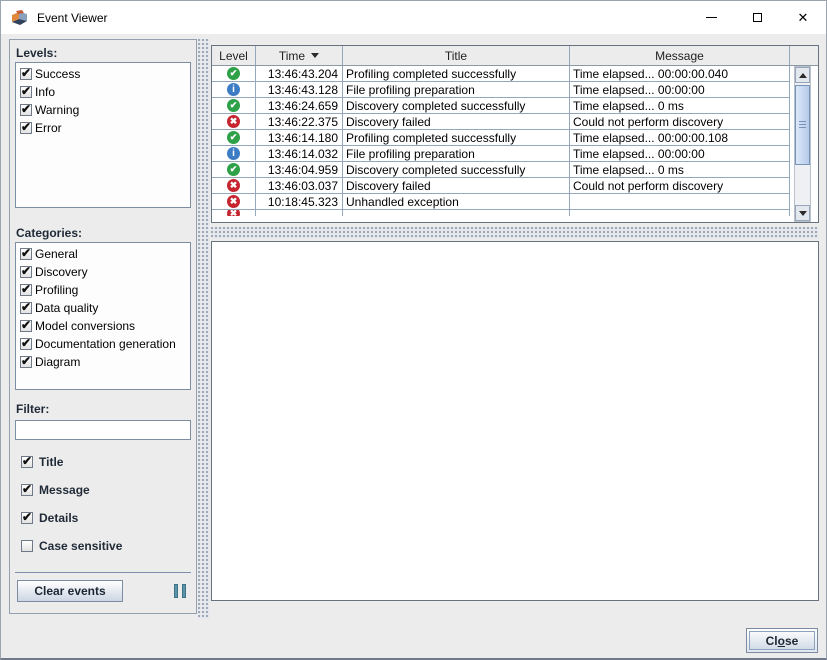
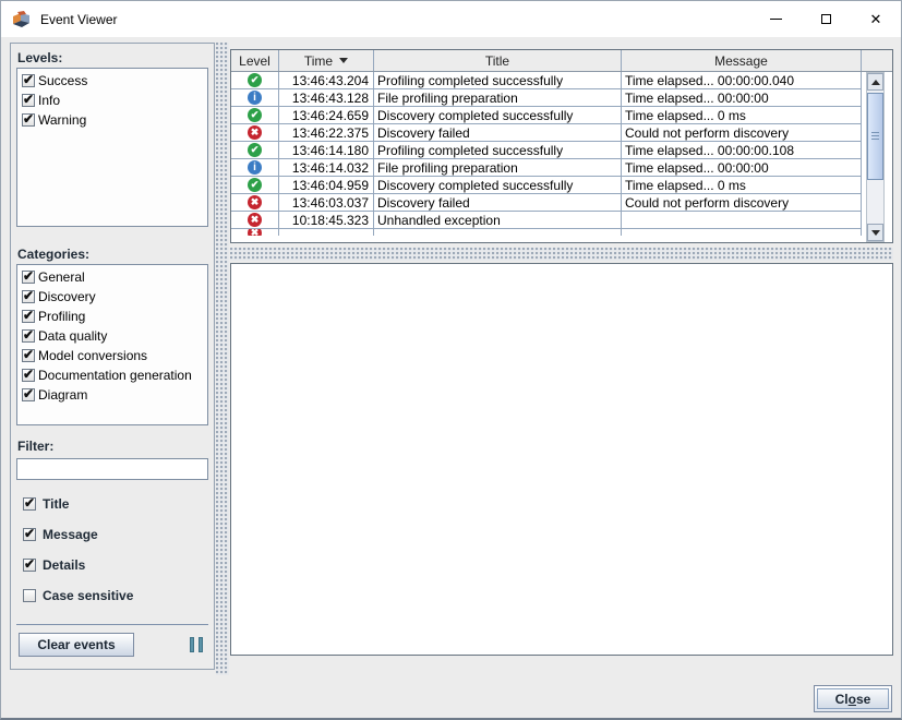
  Event Viewer
  ✕
  Levels:
  Success
  Info
  Warning
- Error
  Categories:
  General
  Discovery
  Profiling
  Data quality
  Model conversions
  Documentation generation
  Diagram
  Filter:
  Title
  Message
  Details
  Case sensitive
  Clear events
  Level
  Time
  Title
  Message
  13:46:43.204
  Profiling completed successfully
  Time elapsed... 00:00:00.040
  13:46:43.128
  File profiling preparation
  Time elapsed... 00:00:00
  13:46:24.659
  Discovery completed successfully
  Time elapsed... 0 ms
  13:46:22.375
  Discovery failed
  Could not perform discovery
  13:46:14.180
  Profiling completed successfully
  Time elapsed... 00:00:00.108
  13:46:14.032
  File profiling preparation
  Time elapsed... 00:00:00
  13:46:04.959
  Discovery completed successfully
  Time elapsed... 0 ms
  13:46:03.037
  Discovery failed
  Could not perform discovery
  10:18:45.323
  Unhandled exception
  Close
